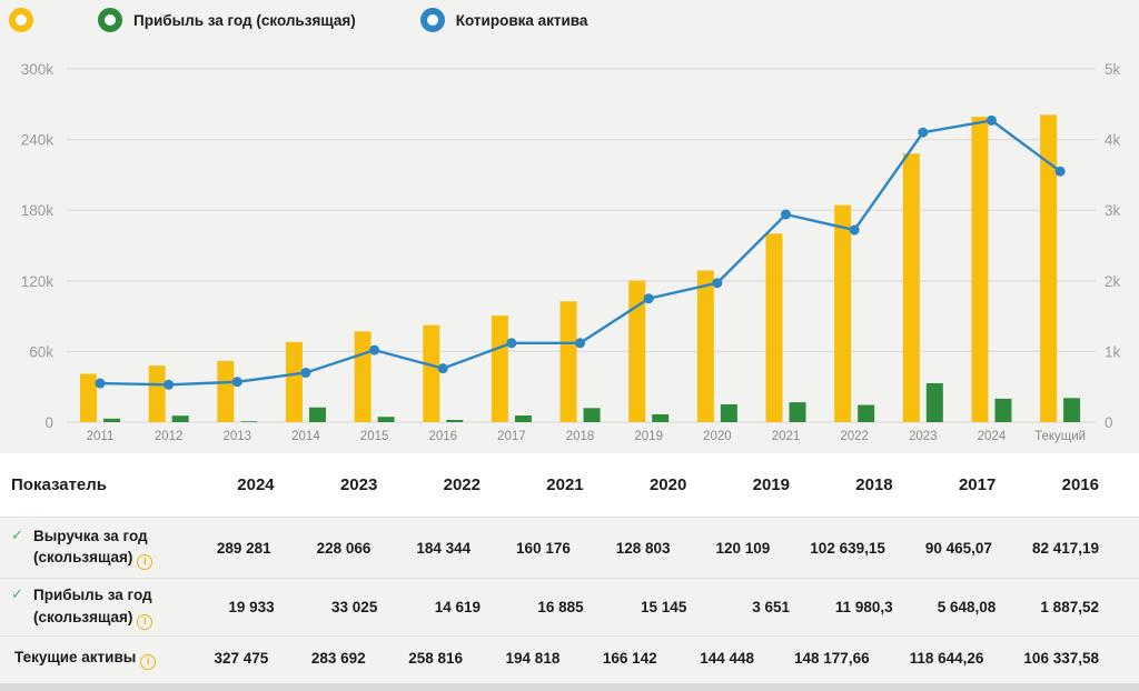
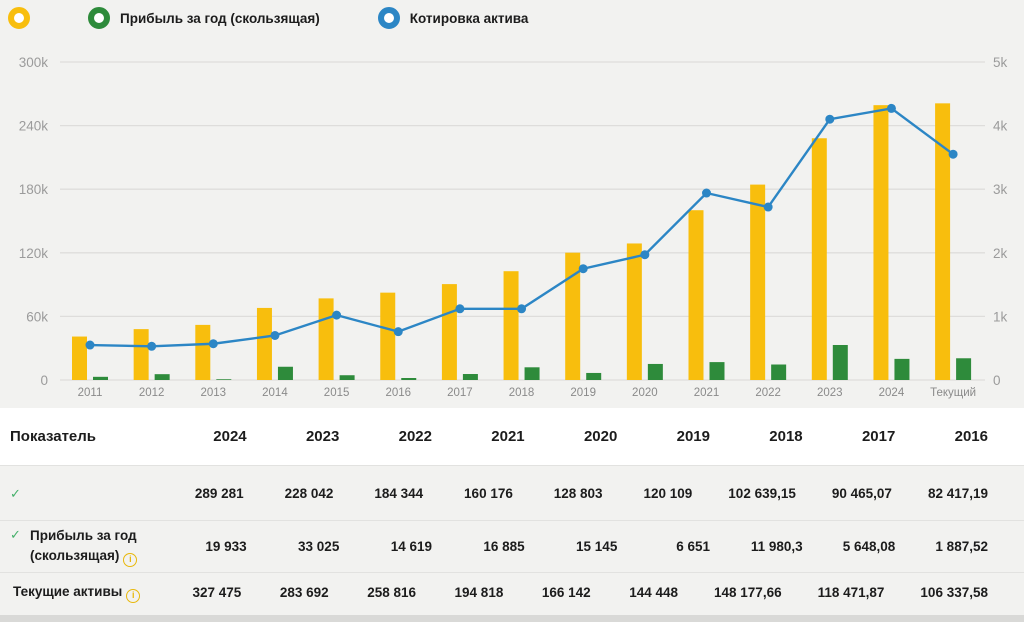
  Прибыль за год (скользящая)
  Котировка актива
  300k
  5k
  240k
  4k
  180k
  3k
  120k
  2k
  60k
  1k
  0
  0
  2011
  2012
  2013
  2014
  2015
  2016
  2017
  2018
  2019
  2020
  2021
  2022
  2023
  2024
  Текущий
  Показатель
  2024
  2023
  2022
  2021
  2020
  2019
  2018
  2017
  2016
  ✓
- Выручка за год (скользящая) i
  289 281
- 228 066
+ 228 042
  184 344
  160 176
  128 803
  120 109
  102 639,15
  90 465,07
  82 417,19
  ✓
  Прибыль за год (скользящая) i
  19 933
  33 025
  14 619
  16 885
  15 145
- 3 651
+ 6 651
  11 980,3
  5 648,08
  1 887,52
  Текущие активы i
  327 475
  283 692
  258 816
  194 818
  166 142
  144 448
  148 177,66
- 118 644,26
+ 118 471,87
  106 337,58
